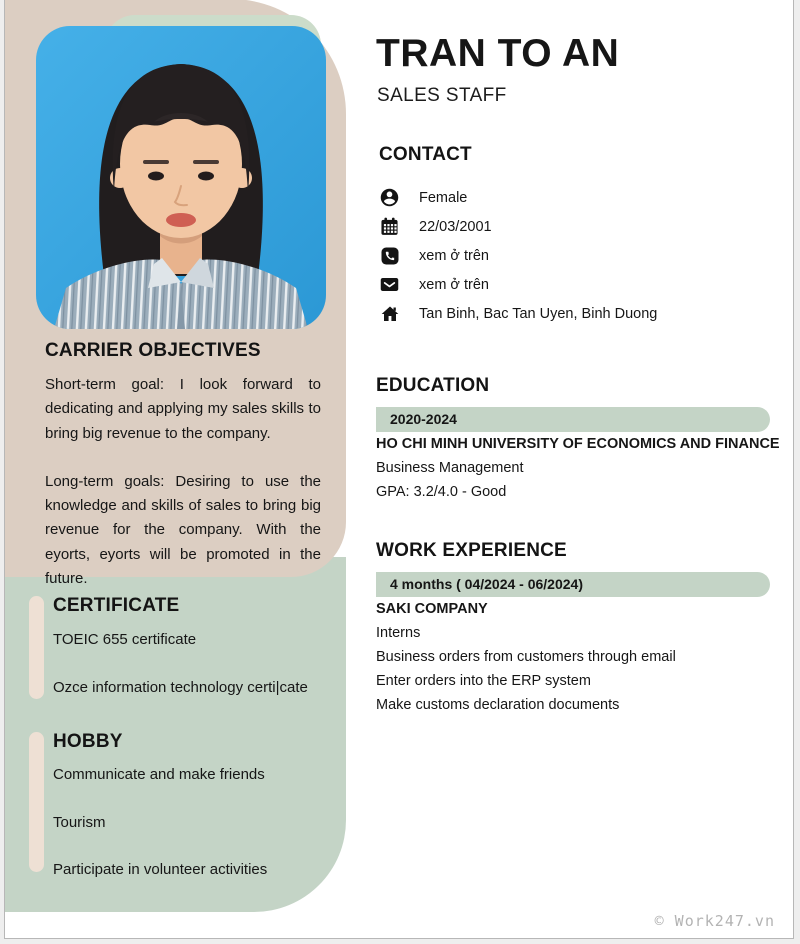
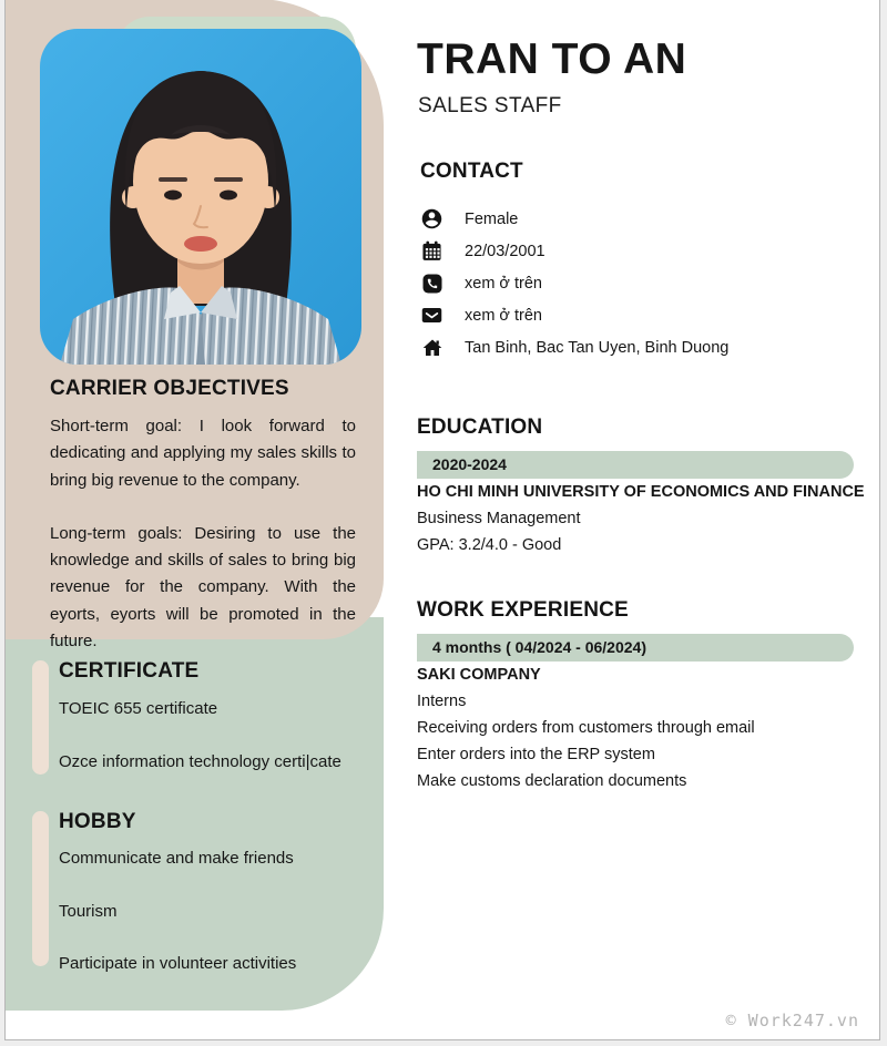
  CARRIER OBJECTIVES
  Short-term goal: I look forward to dedicating and applying my sales skills to bring big revenue to the company.
  Long-term goals: Desiring to use the knowledge and skills of sales to bring big revenue for the company. With the eyorts, eyorts will be promoted in the future.
  CERTIFICATE
  TOEIC 655 certificate
  Ozce information technology certi|cate
  HOBBY
  Communicate and make friends
  Tourism
  Participate in volunteer activities
  TRAN TO AN
  SALES STAFF
  CONTACT
  Female
  22/03/2001
  xem ở trên
  xem ở trên
  Tan Binh, Bac Tan Uyen, Binh Duong
  EDUCATION
  2020-2024
  HO CHI MINH UNIVERSITY OF ECONOMICS AND FINANCE
  Business Management
  GPA: 3.2/4.0 - Good
  WORK EXPERIENCE
  4 months ( 04/2024 - 06/2024)
  SAKI COMPANY
  Interns
- Business orders from customers through email
+ Receiving orders from customers through email
  Enter orders into the ERP system
  Make customs declaration documents
  © Work247.vn
